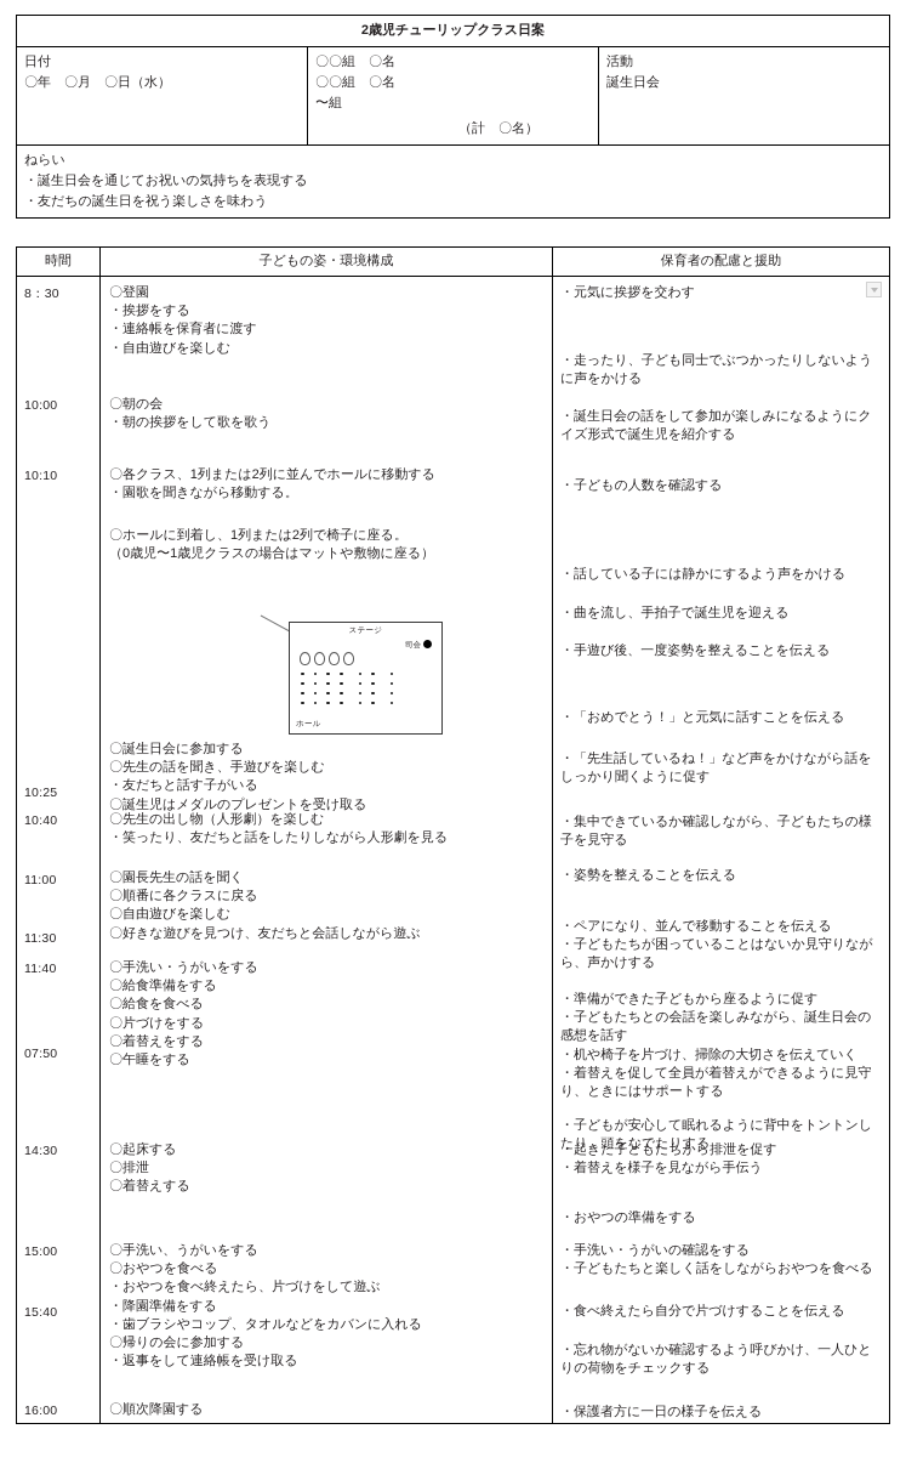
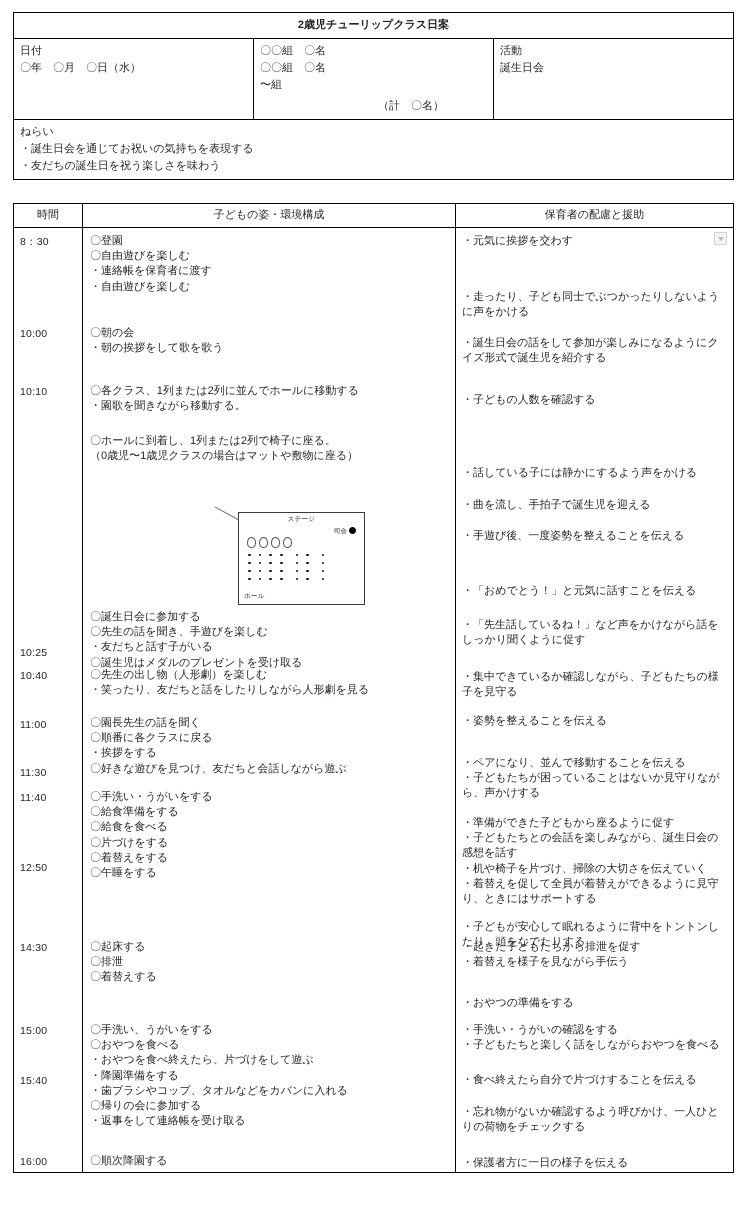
  2歳児チューリップクラス日案
  日付 〇年 〇月 〇日（水）	〇〇組 〇名 〇〇組 〇名 〜組 （計 〇名）	活動 誕生日会
  ねらい ・誕生日会を通じてお祝いの気持ちを表現する ・友だちの誕生日を祝う楽しさを味わう
  時間
  子どもの姿・環境構成
  保育者の配慮と援助
  8：30
  10:00
  10:10
  10:25
  10:40
  11:00
  11:30
  11:40
- 07:50
+ 12:50
  14:30
  15:00
  15:40
  16:00
  〇登園
- ・挨拶をする
+ 〇自由遊びを楽しむ
  ・連絡帳を保育者に渡す
  ・自由遊びを楽しむ
  〇朝の会
  ・朝の挨拶をして歌を歌う
  〇各クラス、1列または2列に並んでホールに移動する
  ・園歌を聞きながら移動する。
  〇ホールに到着し、1列または2列で椅子に座る。
  （0歳児〜1歳児クラスの場合はマットや敷物に座る）
  〇誕生日会に参加する
  〇先生の話を聞き、手遊びを楽しむ
  ・友だちと話す子がいる
  〇誕生児はメダルのプレゼントを受け取る
  〇先生の出し物（人形劇）を楽しむ
  ・笑ったり、友だちと話をしたりしながら人形劇を見る
  〇園長先生の話を聞く
  〇順番に各クラスに戻る
- 〇自由遊びを楽しむ
+ ・挨拶をする
  〇好きな遊びを見つけ、友だちと会話しながら遊ぶ
  〇手洗い・うがいをする
  〇給食準備をする
  〇給食を食べる
  〇片づけをする
  〇着替えをする
  〇午睡をする
  〇起床する
  〇排泄
  〇着替えする
  〇手洗い、うがいをする
  〇おやつを食べる
  ・おやつを食べ終えたら、片づけをして遊ぶ
  ・降園準備をする
  ・歯ブラシやコップ、タオルなどをカバンに入れる
  〇帰りの会に参加する
  ・返事をして連絡帳を受け取る
  〇順次降園する
  ・元気に挨拶を交わす
  ・走ったり、子ども同士でぶつかったりしないように声をかける
  ・誕生日会の話をして参加が楽しみになるようにクイズ形式で誕生児を紹介する
  ・子どもの人数を確認する
  ・話している子には静かにするよう声をかける
  ・曲を流し、手拍子で誕生児を迎える
  ・手遊び後、一度姿勢を整えることを伝える
  ・「おめでとう！」と元気に話すことを伝える
  ・「先生話しているね！」など声をかけながら話をしっかり聞くように促す
  ・集中できているか確認しながら、子どもたちの様子を見守る
  ・姿勢を整えることを伝える
  ・ペアになり、並んで移動することを伝える
  ・子どもたちが困っていることはないか見守りながら、声かけする
  ・準備ができた子どもから座るように促す
  ・子どもたちとの会話を楽しみながら、誕生日会の感想を話す
  ・机や椅子を片づけ、掃除の大切さを伝えていく
  ・着替えを促して全員が着替えができるように見守り、ときにはサポートする
  ・子どもが安心して眠れるように背中をトントンしたり、頭をなでたりする
  ・起きた子どもたちから排泄を促す
  ・着替えを様子を見ながら手伝う
  ・おやつの準備をする
  ・手洗い・うがいの確認をする
  ・子どもたちと楽しく話をしながらおやつを食べる
  ・食べ終えたら自分で片づけすることを伝える
  ・忘れ物がないか確認するよう呼びかけ、一人ひとりの荷物をチェックする
  ・保護者方に一日の様子を伝える
